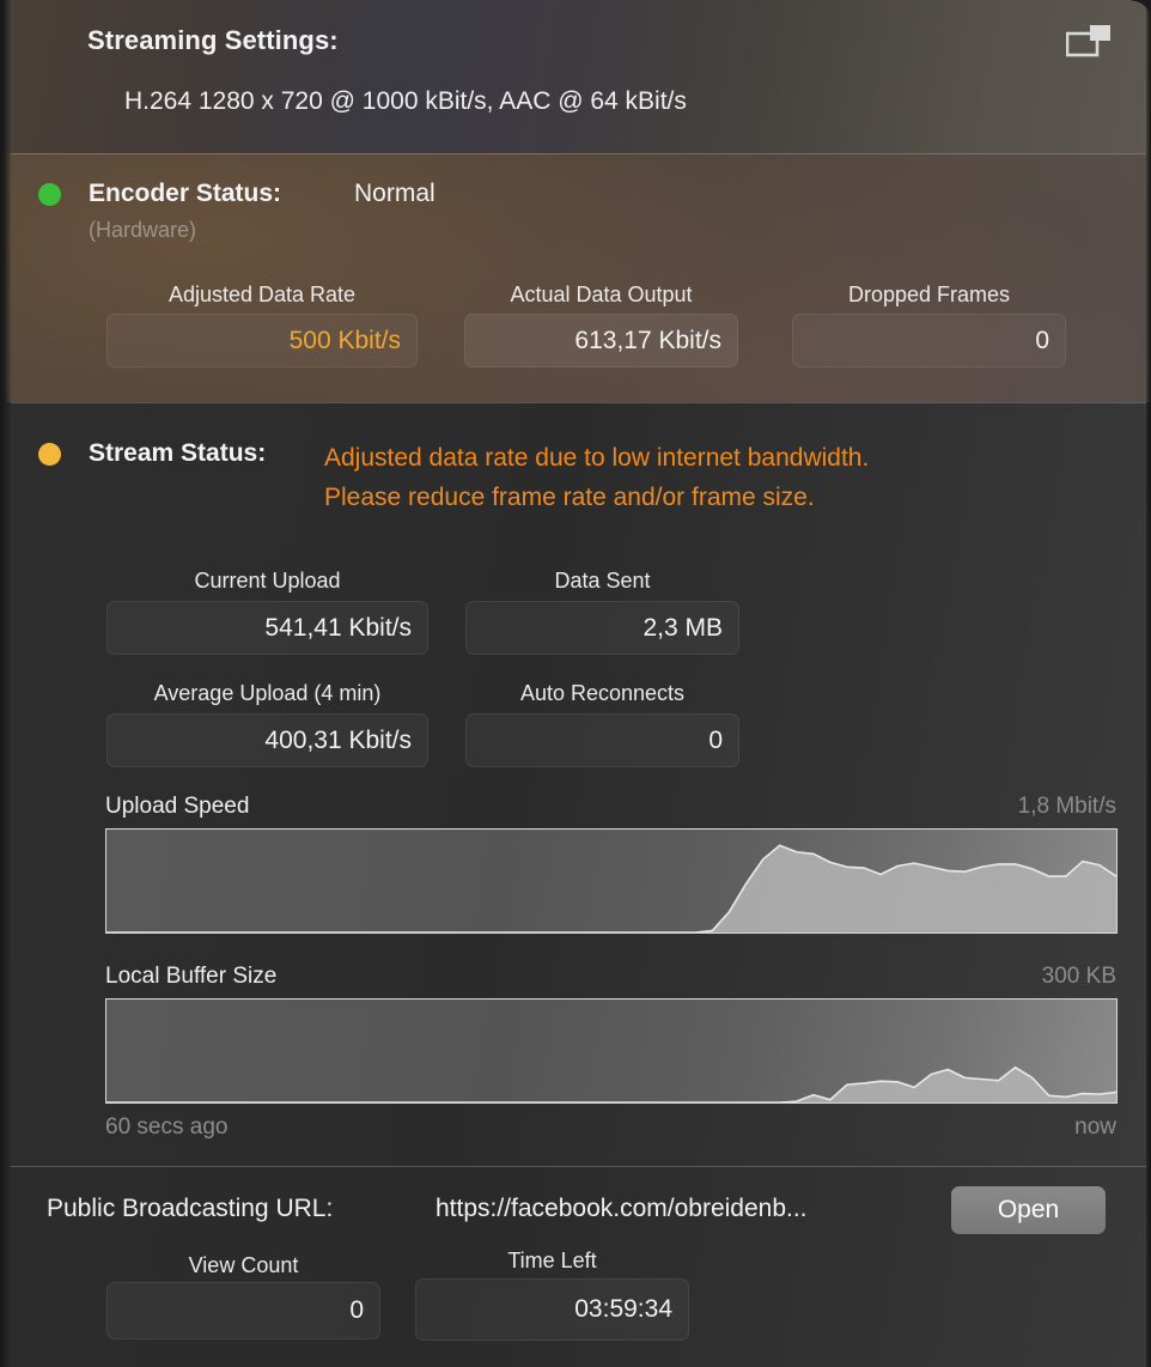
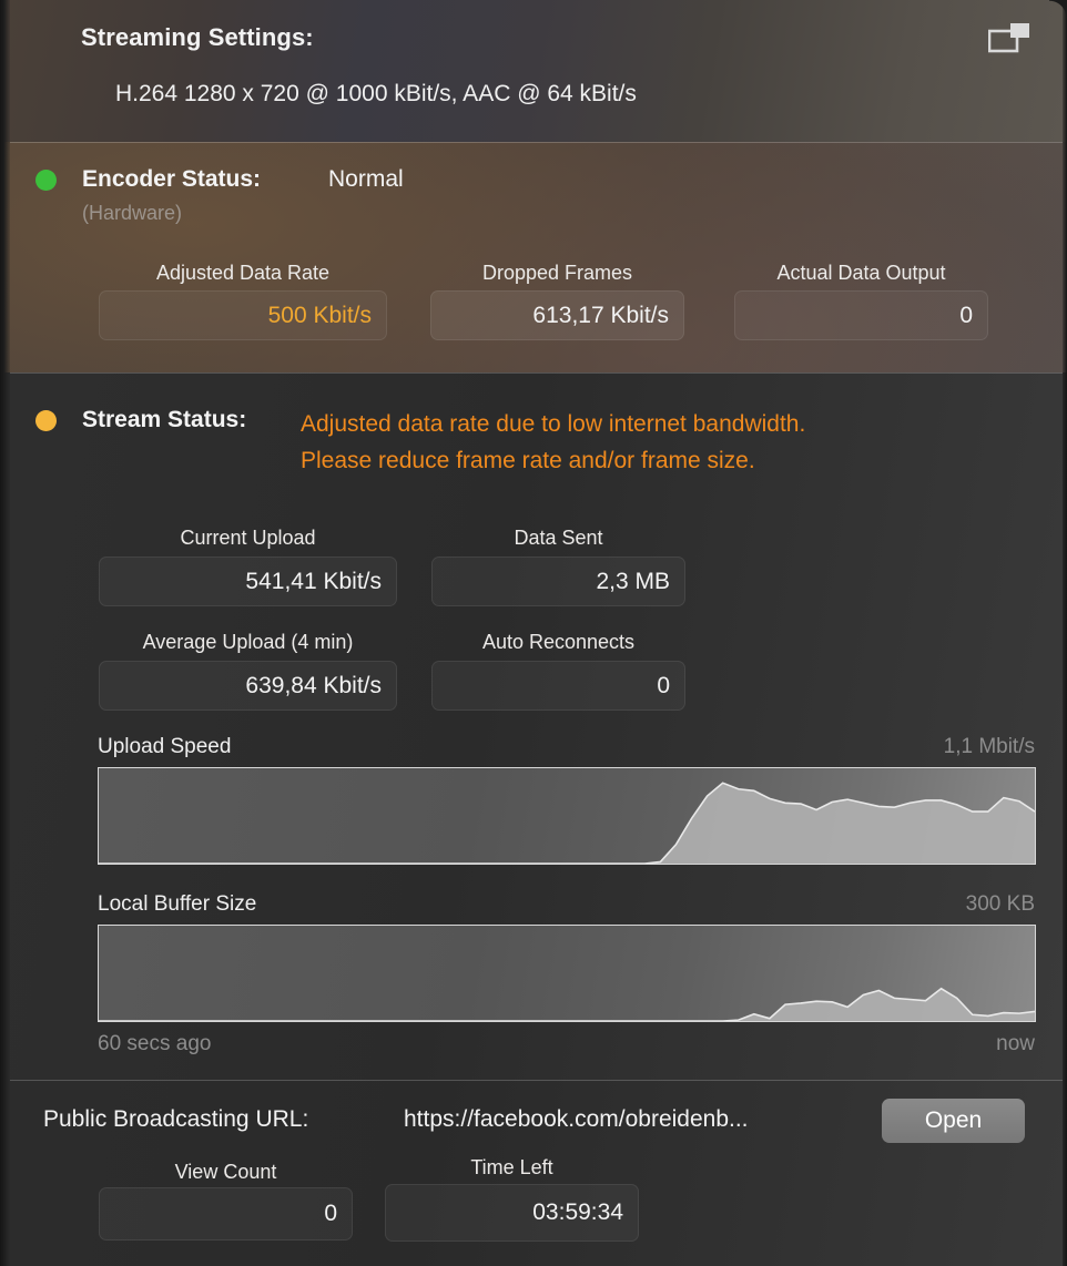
  Streaming Settings:
  H.264 1280 x 720 @ 1000 kBit/s, AAC @ 64 kBit/s
  Encoder Status:
  Normal
  (Hardware)
  Adjusted Data Rate
  500 Kbit/s
- Actual Data Output
+ Dropped Frames
  613,17 Kbit/s
- Dropped Frames
+ Actual Data Output
  0
  Stream Status:
  Adjusted data rate due to low internet bandwidth.
  Please reduce frame rate and/or frame size.
  Current Upload
  541,41 Kbit/s
  Data Sent
  2,3 MB
  Average Upload (4 min)
- 400,31 Kbit/s
+ 639,84 Kbit/s
  Auto Reconnects
  0
  Upload Speed
- 1,8 Mbit/s
+ 1,1 Mbit/s
  Local Buffer Size
  300 KB
  60 secs ago
  now
  Public Broadcasting URL:
  https://facebook.com/obreidenb...
  Open
  View Count
  0
  Time Left
  03:59:34
